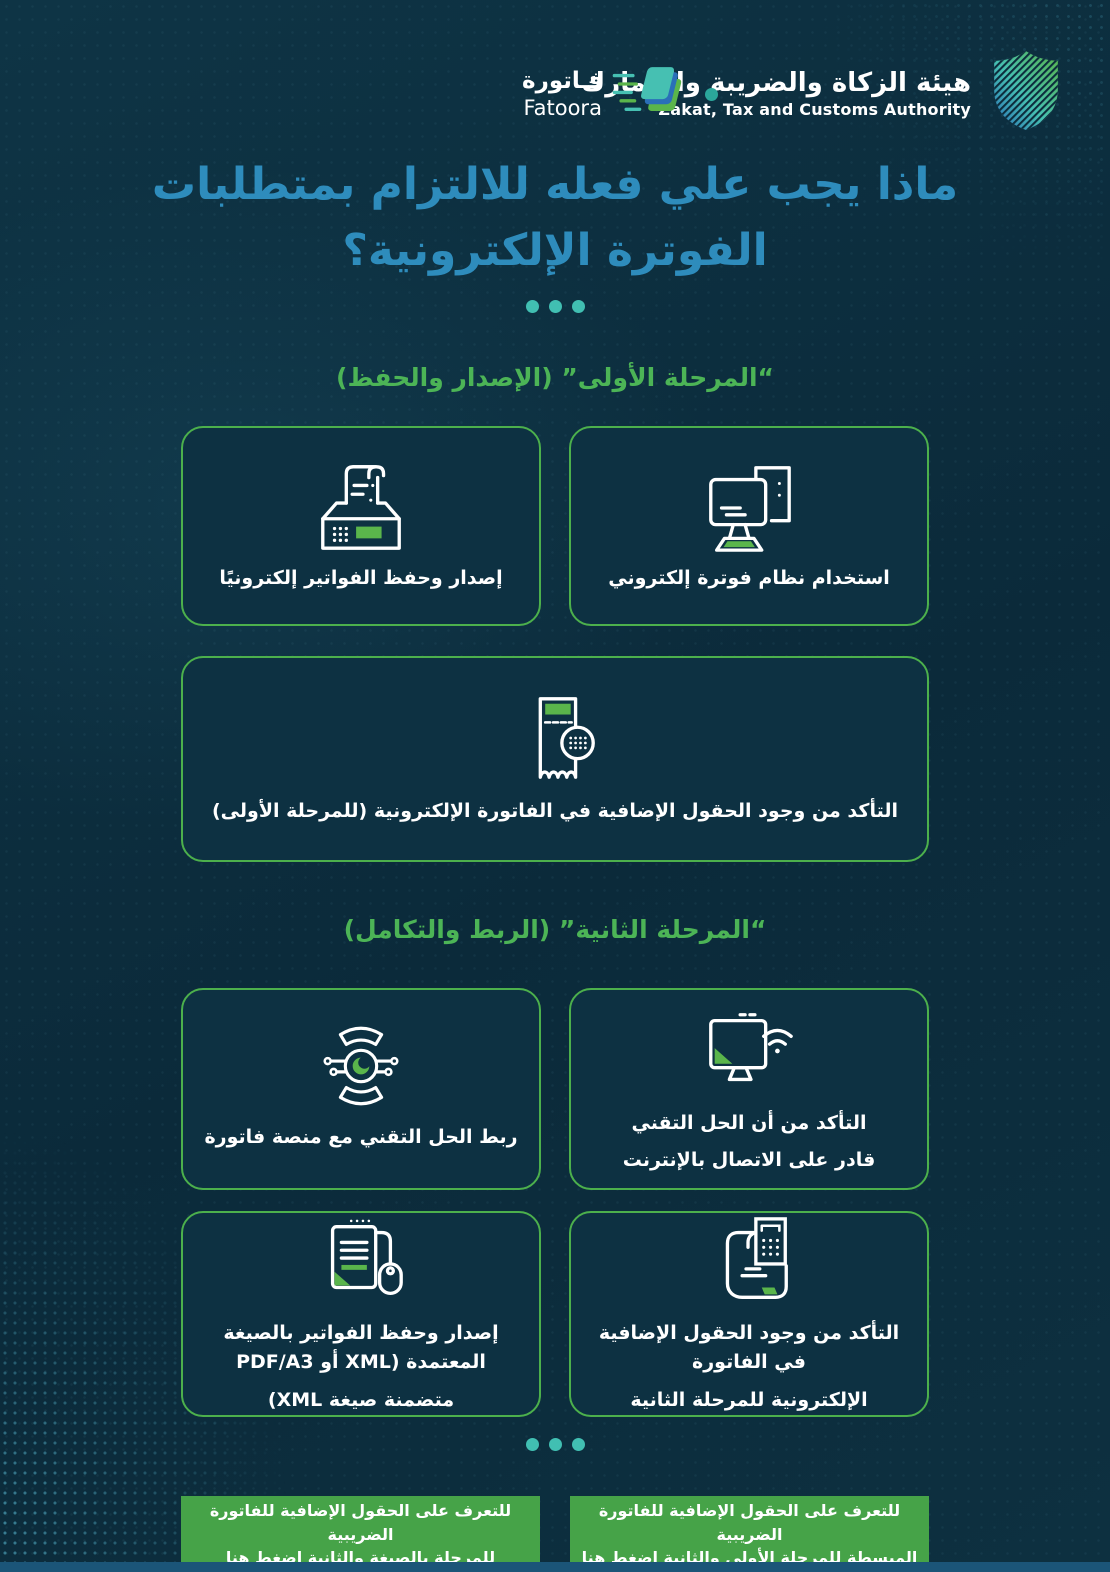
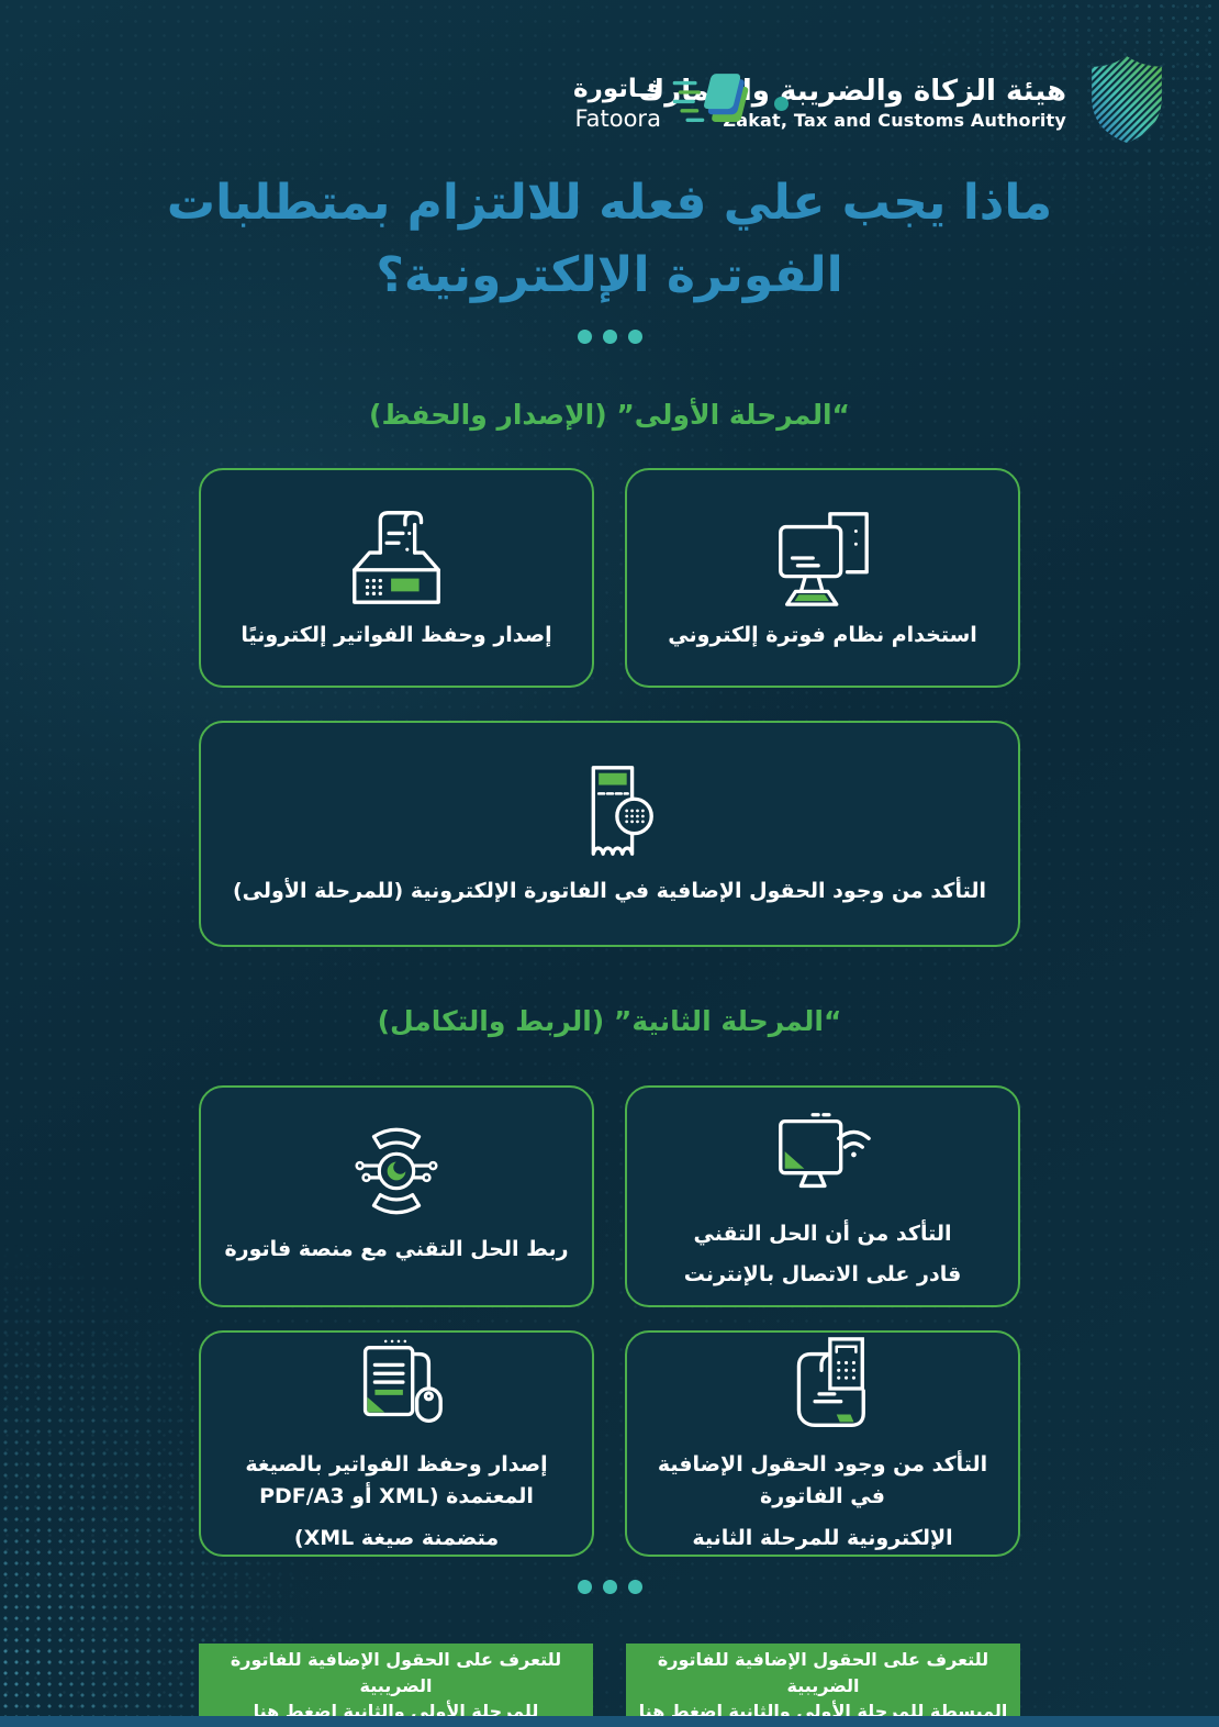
  هيئة الزكاة والضريبة ومرك
  akat, Tax and Customs Authority
  فـاتورة
  Fatoora
  ماذا يجب علي فعله للالتزام بمتطلبات
  الفوترة الإلكترونية؟
  “المرحلة الأولى” (الإصدار والحفظ)
  استخدام نظام فوترة إلكتروني
  إصدار وحفظ الفواتير إلكترونيًا
  التأكد من وجود الحقول الإضافية في الفاتورة الإلكترونية (للمرحلة الأولى)
  “المرحلة الثانية” (الربط والتكامل)
  التأكد من أن الحل التقني
  قادر على الاتصال بالإنترنت
  ربط الحل التقني مع منصة فاتورة
  التأكد من وجود الحقول الإضافية في الفاتورة
  الإلكترونية للمرحلة الثانية
  إصدار وحفظ الفواتير بالصيغة المعتمدة (XML أو PDF/A3
  متضمنة صيغة XML)
  للتعرف على الحقول الإضافية للفاتورة الضريبية
  المبسطة للمرحلة الأولى والثانية اضغط هنا
  للتعرف على الحقول الإضافية للفاتورة الضريبية
- للمرحلة بالصيغة والثانية اضغط هنا
+ للمرحلة الأولى والثانية اضغط هنا
